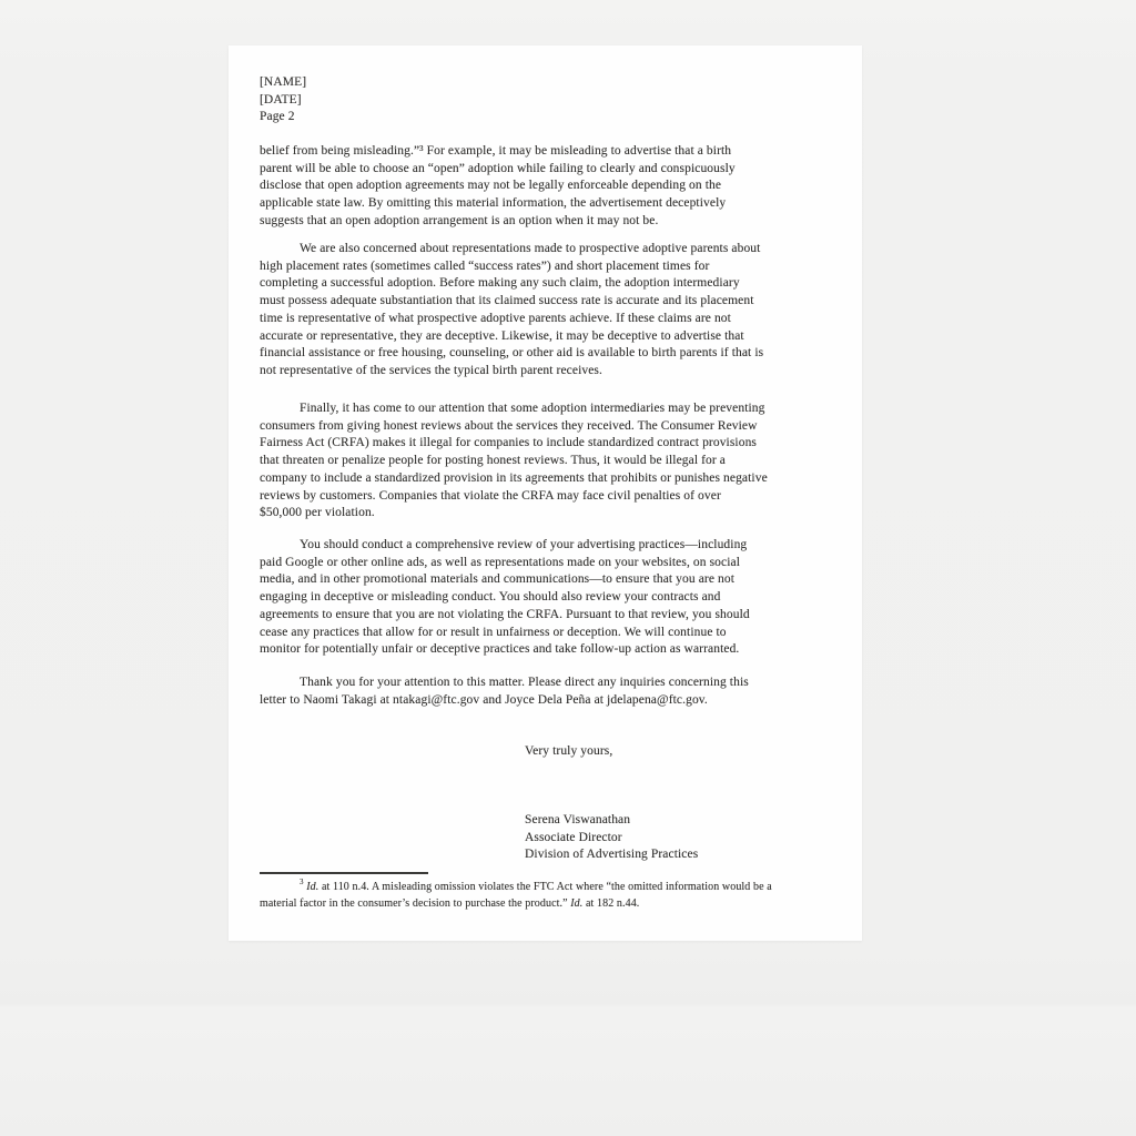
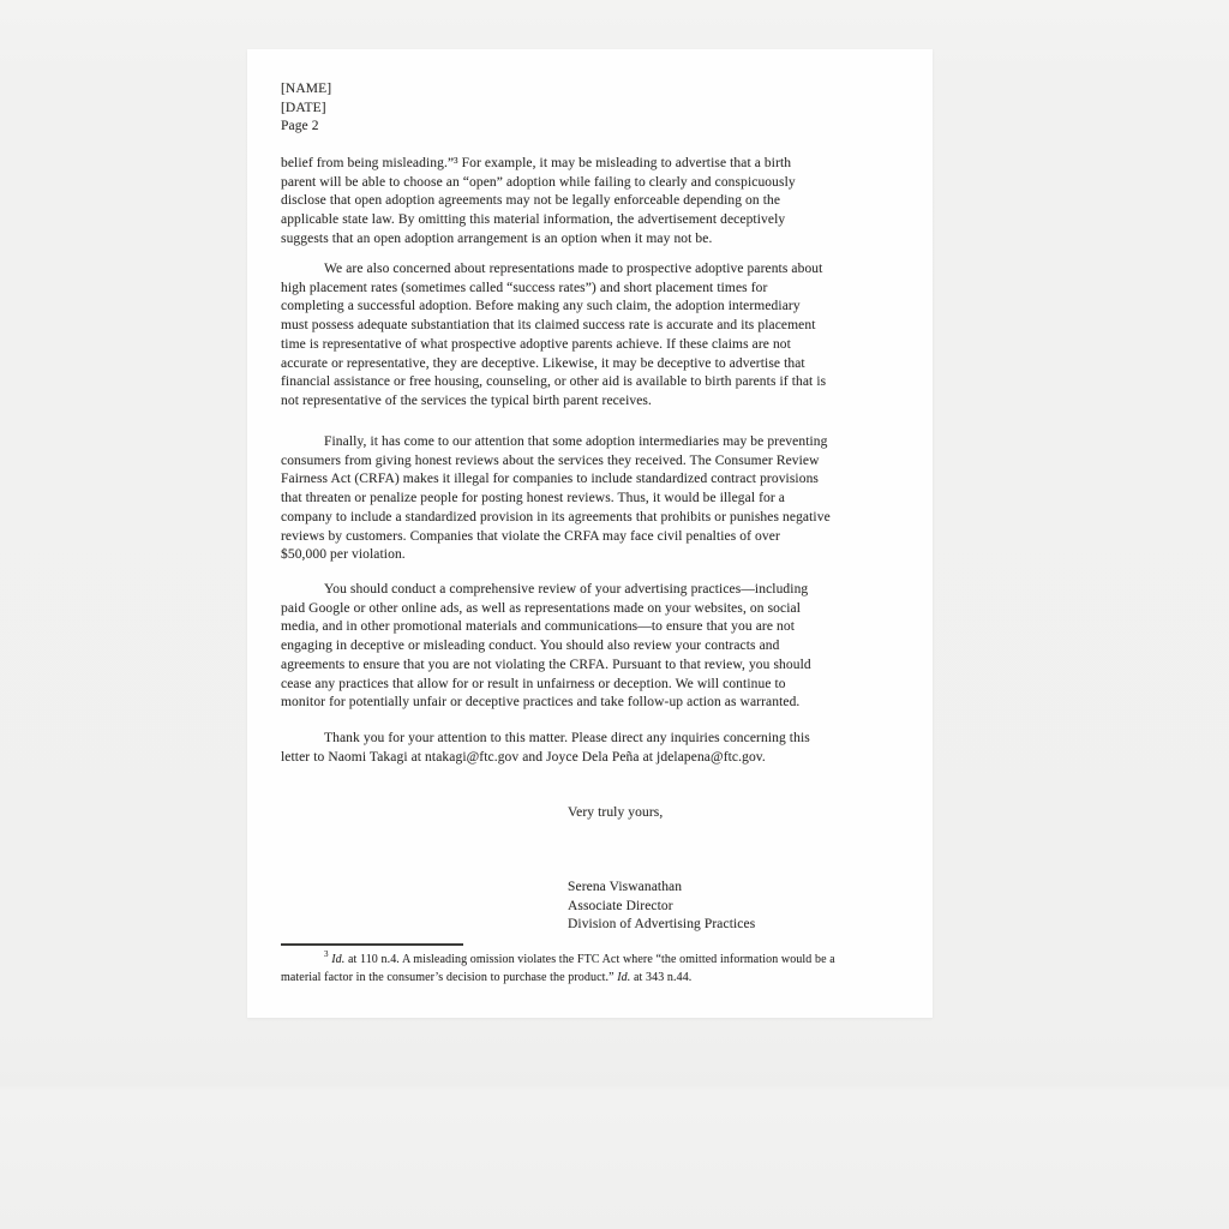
  [NAME]
  [DATE]
  Page 2
  belief from being misleading.”³ For example, it may be misleading to advertise that a birth
  parent will be able to choose an “open” adoption while failing to clearly and conspicuously
  disclose that open adoption agreements may not be legally enforceable depending on the
  applicable state law. By omitting this material information, the advertisement deceptively
  suggests that an open adoption arrangement is an option when it may not be.
  We are also concerned about representations made to prospective adoptive parents about
  high placement rates (sometimes called “success rates”) and short placement times for
  completing a successful adoption. Before making any such claim, the adoption intermediary
  must possess adequate substantiation that its claimed success rate is accurate and its placement
  time is representative of what prospective adoptive parents achieve. If these claims are not
  accurate or representative, they are deceptive. Likewise, it may be deceptive to advertise that
  financial assistance or free housing, counseling, or other aid is available to birth parents if that is
  not representative of the services the typical birth parent receives.
  Finally, it has come to our attention that some adoption intermediaries may be preventing
  consumers from giving honest reviews about the services they received. The Consumer Review
  Fairness Act (CRFA) makes it illegal for companies to include standardized contract provisions
  that threaten or penalize people for posting honest reviews. Thus, it would be illegal for a
  company to include a standardized provision in its agreements that prohibits or punishes negative
  reviews by customers. Companies that violate the CRFA may face civil penalties of over
  $50,000 per violation.
  You should conduct a comprehensive review of your advertising practices—including
  paid Google or other online ads, as well as representations made on your websites, on social
  media, and in other promotional materials and communications—to ensure that you are not
  engaging in deceptive or misleading conduct. You should also review your contracts and
  agreements to ensure that you are not violating the CRFA. Pursuant to that review, you should
  cease any practices that allow for or result in unfairness or deception. We will continue to
  monitor for potentially unfair or deceptive practices and take follow-up action as warranted.
  Thank you for your attention to this matter. Please direct any inquiries concerning this
  letter to Naomi Takagi at ntakagi@ftc.gov and Joyce Dela Peña at jdelapena@ftc.gov.
  Very truly yours,
  Serena Viswanathan
  Associate Director
  Division of Advertising Practices
  3 Id. at 110 n.4. A misleading omission violates the FTC Act where “the omitted information would be a
- material factor in the consumer’s decision to purchase the product.” Id. at 182 n.44.
+ material factor in the consumer’s decision to purchase the product.” Id. at 343 n.44.
